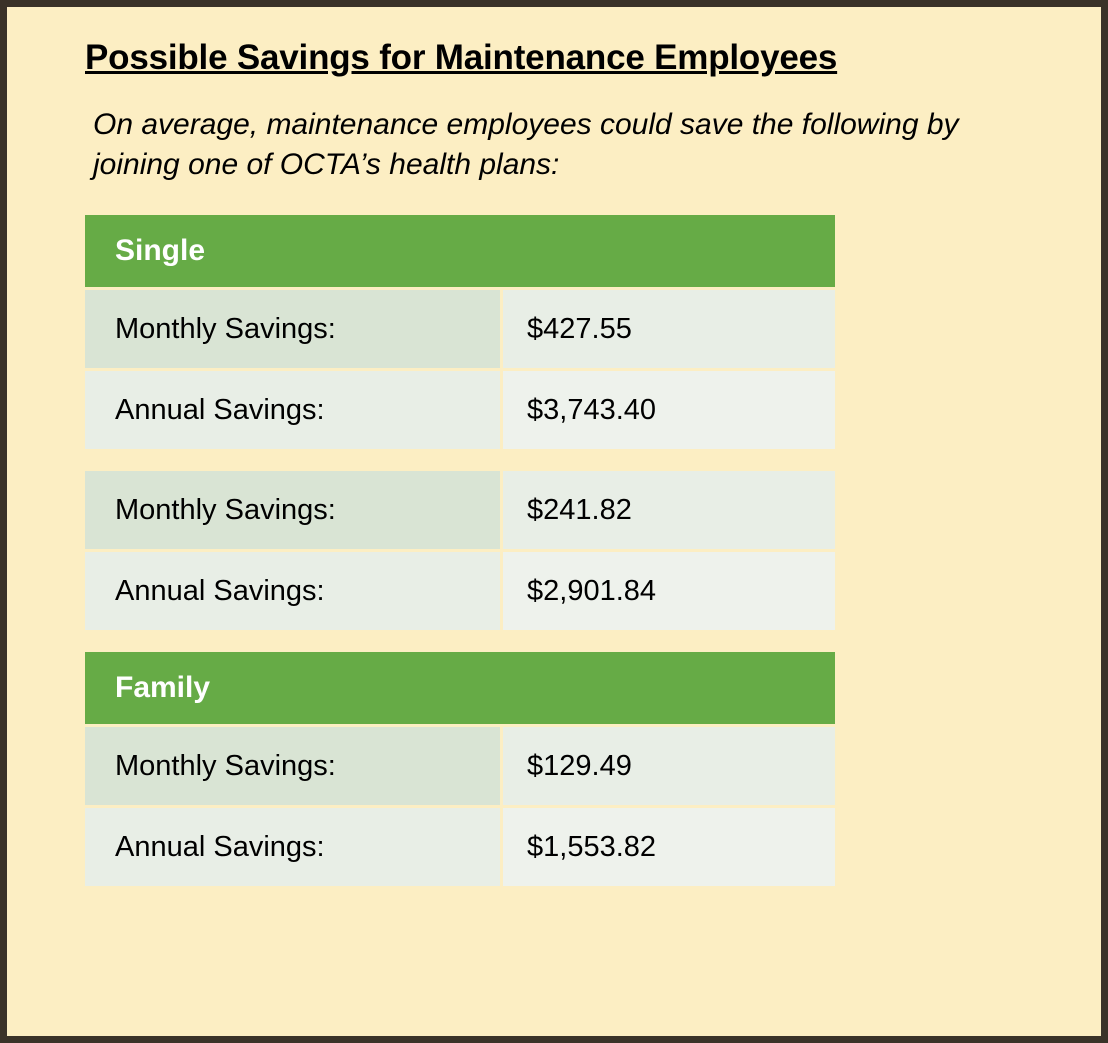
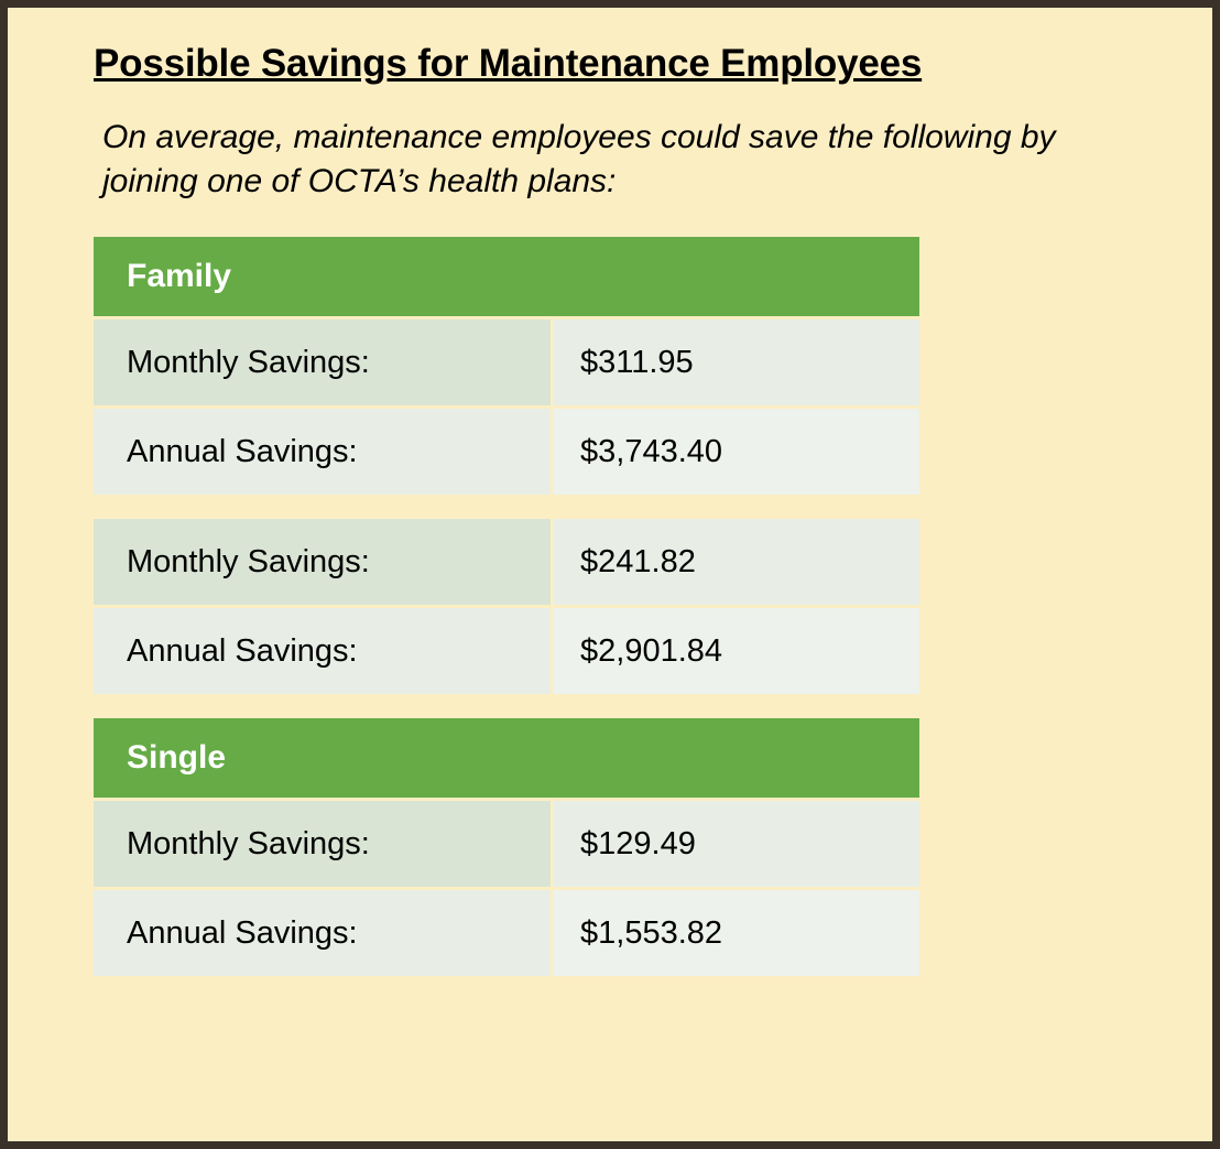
  Possible Savings for Maintenance Employees
  On average, maintenance employees could save the following by joining one of OCTA’s health plans:
- Single
+ Family
  Monthly Savings:
- $427.55
+ $311.95
  Annual Savings:
  $3,743.40
  Monthly Savings:
  $241.82
  Annual Savings:
  $2,901.84
- Family
+ Single
  Monthly Savings:
  $129.49
  Annual Savings:
  $1,553.82
